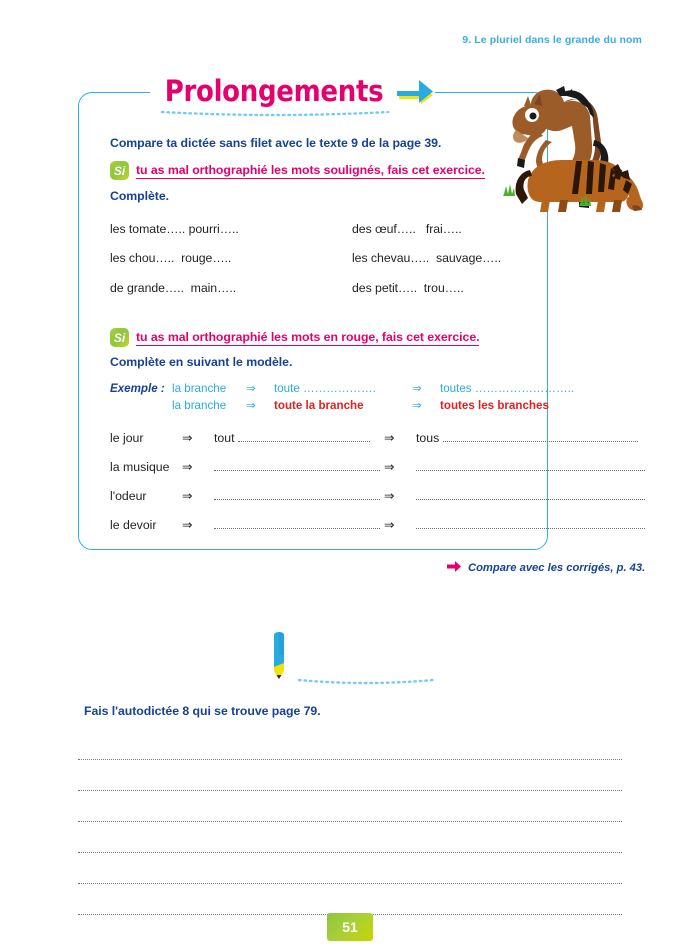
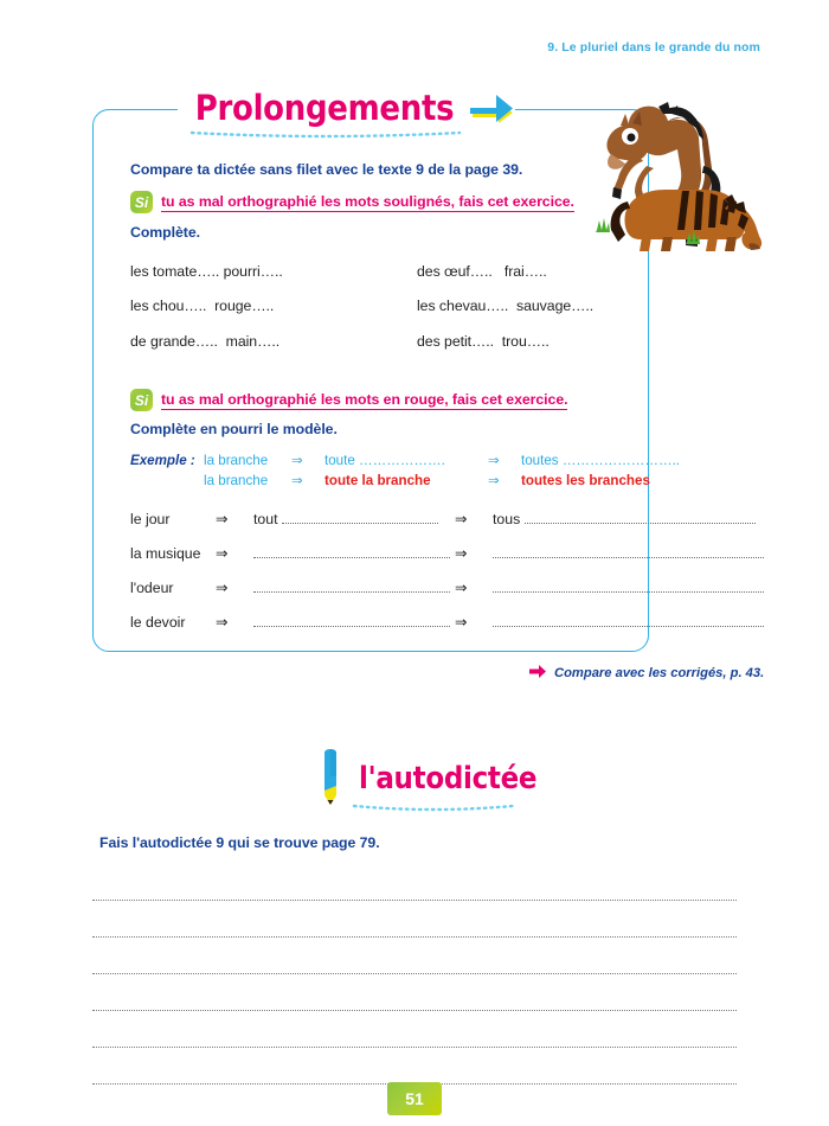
  9. Le pluriel dans le grande du nom
  Prolongements
  Compare ta dictée sans filet avec le texte 9 de la page 39.
  Si
  tu as mal orthographié les mots soulignés, fais cet exercice.
  Complète.
  les tomate….. pourri…..
  les chou….. rouge…..
  de grande….. main…..
  des œuf….. frai…..
  les chevau….. sauvage…..
  des petit….. trou…..
  Si
  tu as mal orthographié les mots en rouge, fais cet exercice.
- Complète en suivant le modèle.
+ Complète en pourri le modèle.
  Exemple : la branche ⇒ toute ………………. ⇒ toutes ……………………..
  la branche ⇒ toute la branche ⇒ toutes les branches
  le jour ⇒ tout ⇒ tous
  la musique ⇒ ⇒
  l'odeur ⇒ ⇒
  le devoir ⇒ ⇒
  Compare avec les corrigés, p. 43.
+ l'autodictée
- Fais l'autodictée 8 qui se trouve page 79.
+ Fais l'autodictée 9 qui se trouve page 79.
  51
